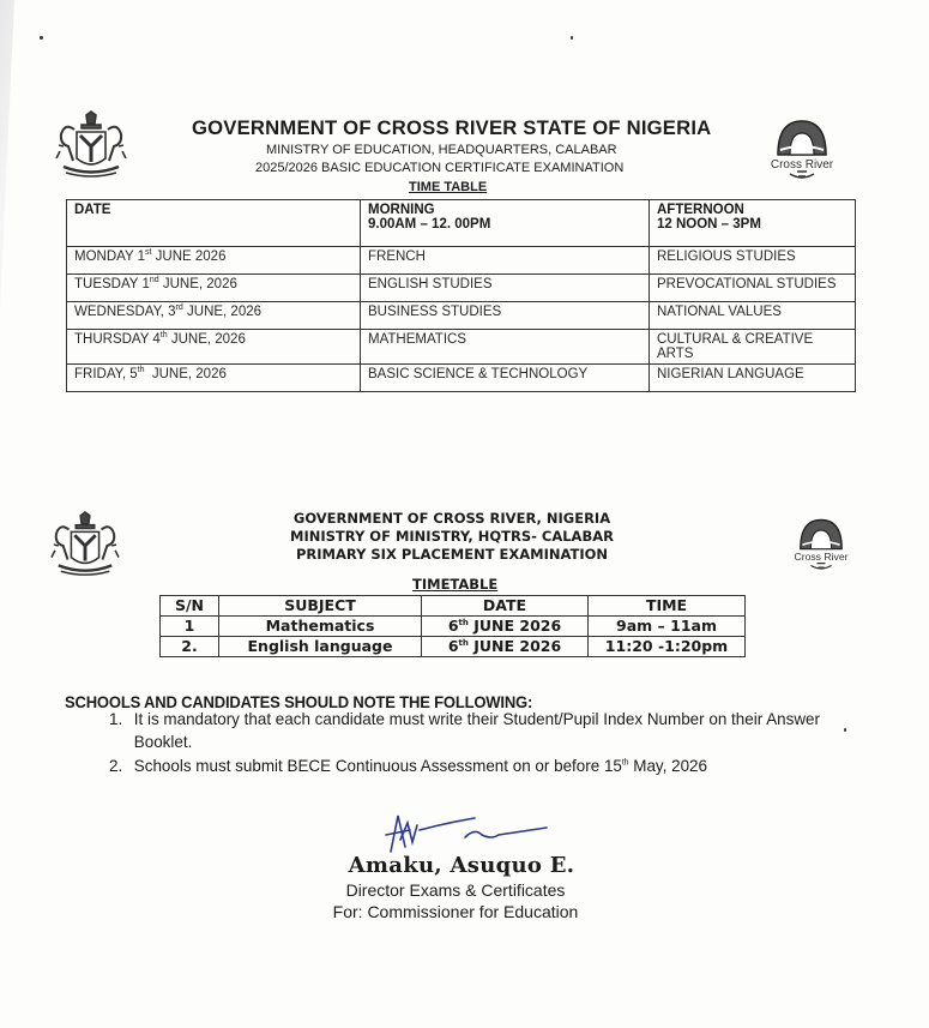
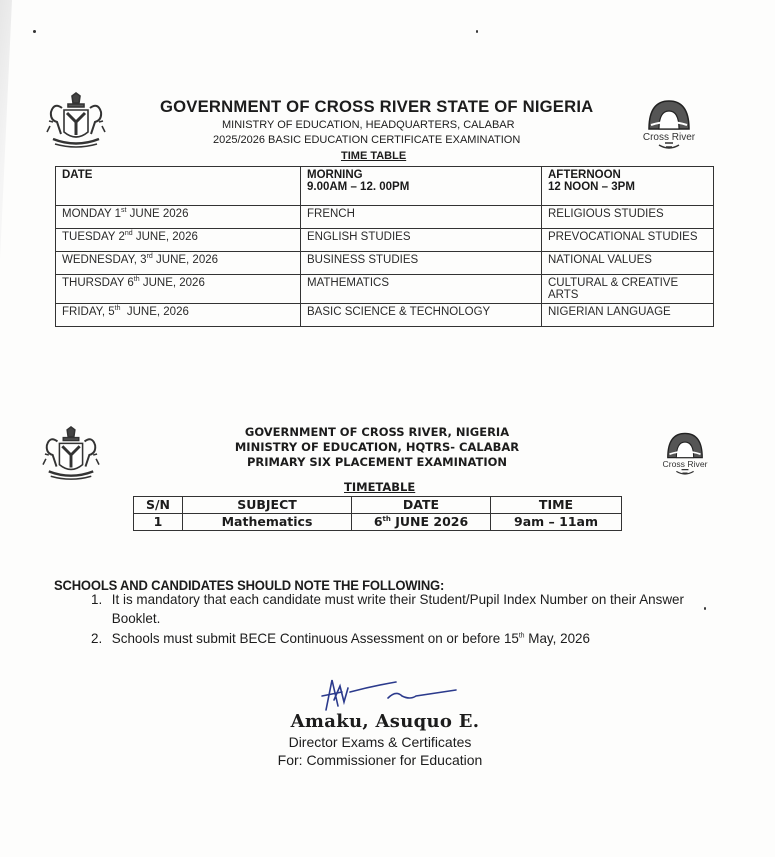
  GOVERNMENT OF CROSS RIVER STATE OF NIGERIA
  MINISTRY OF EDUCATION, HEADQUARTERS, CALABAR
  2025/2026 BASIC EDUCATION CERTIFICATE EXAMINATION
  TIME TABLE
  Cross River
  DATE	MORNING 9.00AM – 12. 00PM	AFTERNOON 12 NOON – 3PM
  MONDAY 1 JUNE 2026	FRENCH	RELIGIOUS STUDIES
- TUESDAY 1 JUNE, 2026	ENGLISH STUDIES	PREVOCATIONAL STUDIES
+ TUESDAY 2 JUNE, 2026	ENGLISH STUDIES	PREVOCATIONAL STUDIES
  WEDNESDAY, 3 JUNE, 2026	BUSINESS STUDIES	NATIONAL VALUES
- THURSDAY 4 JUNE, 2026	MATHEMATICS	CULTURAL & CREATIVE ARTS
+ THURSDAY 6 JUNE, 2026	MATHEMATICS	CULTURAL & CREATIVE ARTS
  FRIDAY, 5 JUNE, 2026	BASIC SCIENCE & TECHNOLOGY	NIGERIAN LANGUAGE
  GOVERNMENT OF CROSS RIVER, NIGERIA
- MINISTRY OF MINISTRY, HQTRS- CALABAR
+ MINISTRY OF EDUCATION, HQTRS- CALABAR
  PRIMARY SIX PLACEMENT EXAMINATION
  TIMETABLE
  Cross River
  S/N	SUBJECT	DATE	TIME
  1	Mathematics	6th JUNE 2026	9am – 11am
- 2.	English language	6th JUNE 2026	11:20 -1:20pm
  SCHOOLS AND CANDIDATES SHOULD NOTE THE FOLLOWING:
  It is mandatory that each candidate must write their Student/Pupil Index Number on their Answer Booklet.
  Schools must submit BECE Continuous Assessment on or before 15 May, 2026
  Amaku, Asuquo E.
  Director Exams & Certificates
  For: Commissioner for Education
